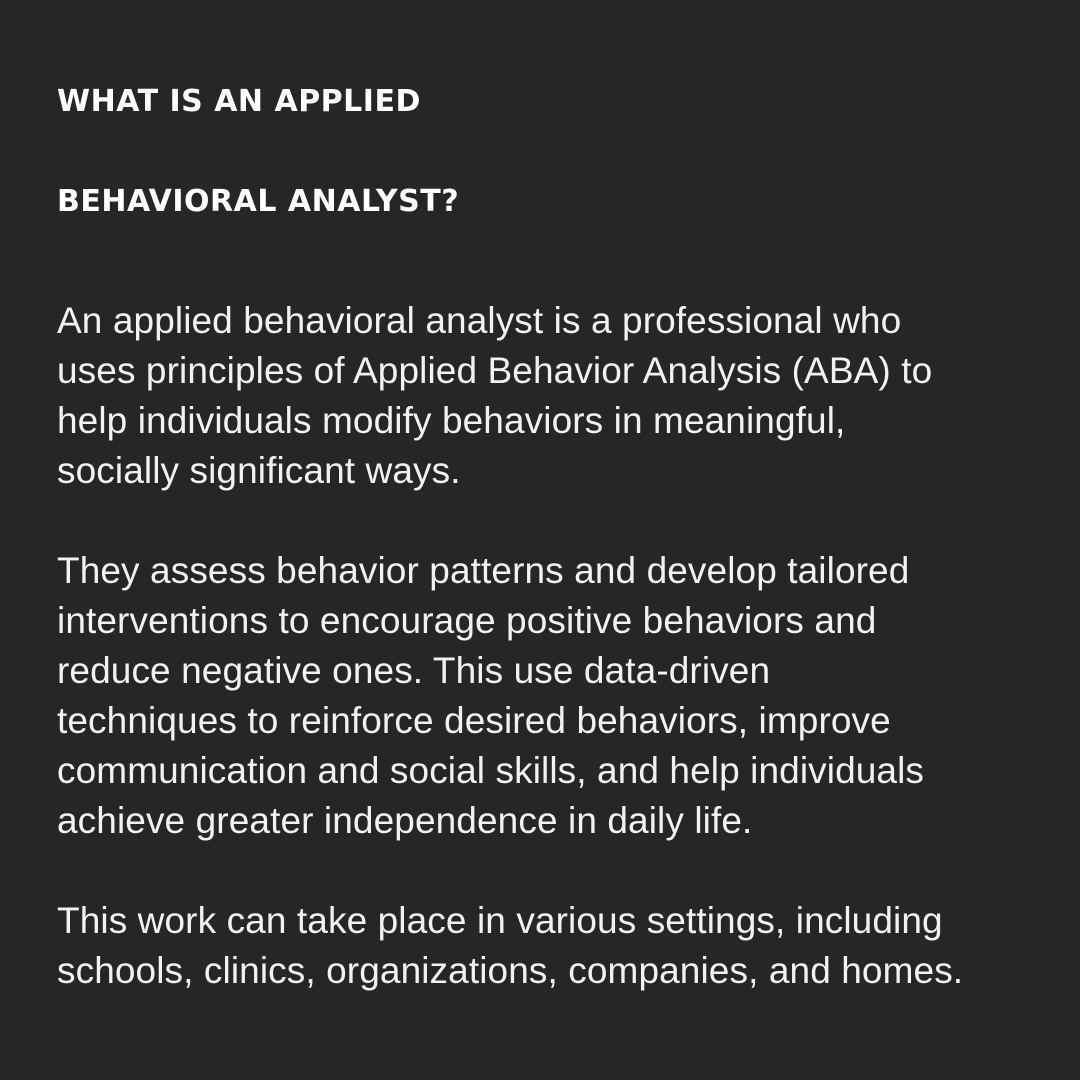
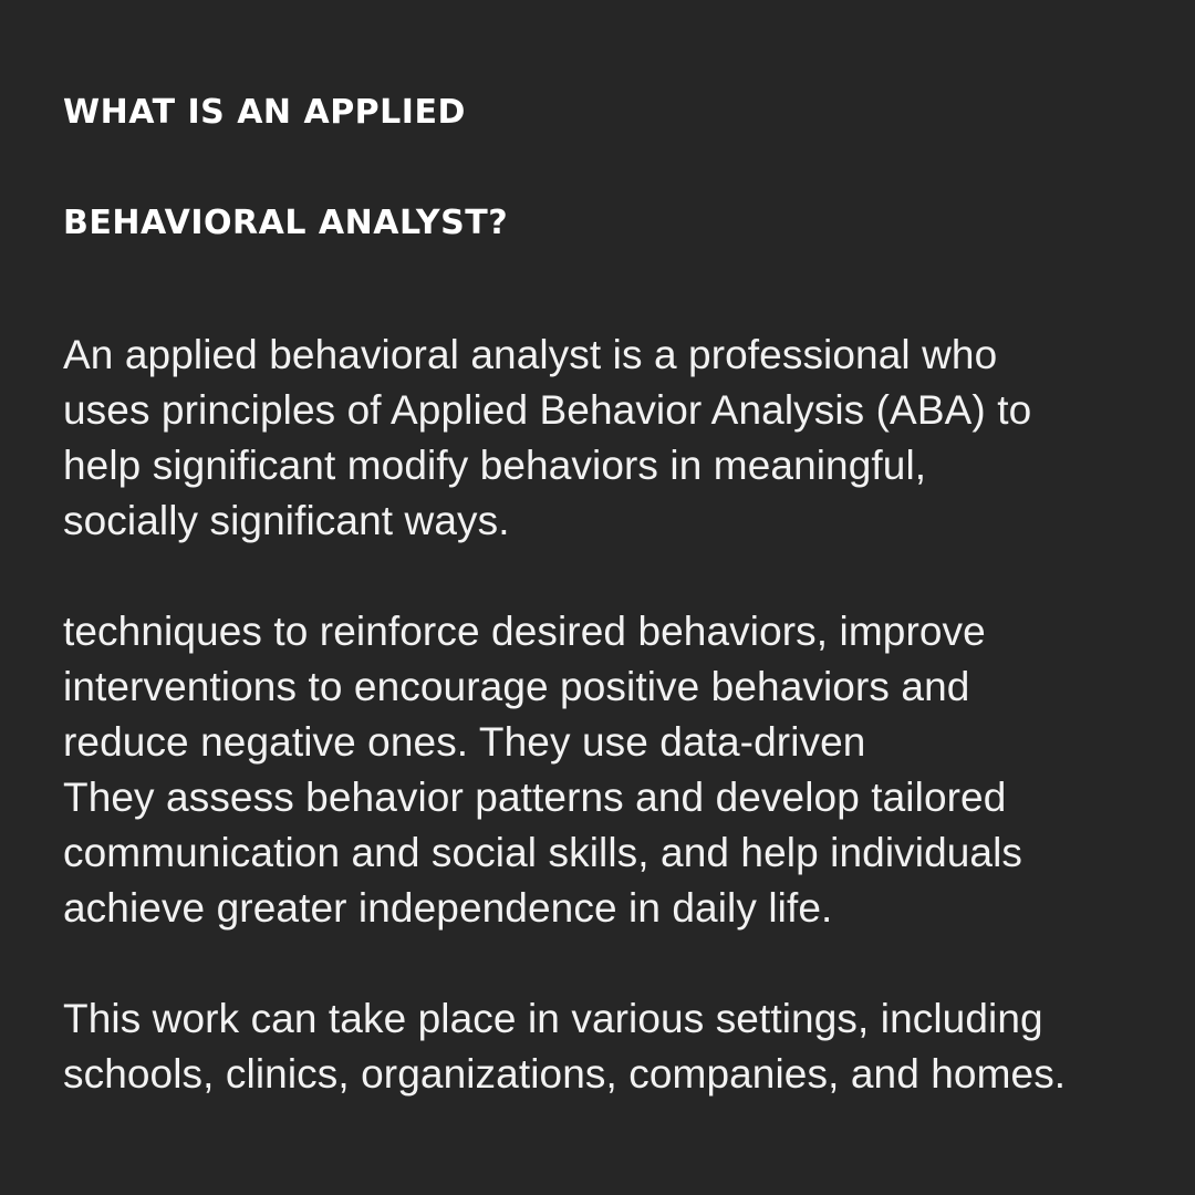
  WHAT IS AN APPLIED
  BEHAVIORAL ANALYST?
  An applied behavioral analyst is a professional who
  uses principles of Applied Behavior Analysis (ABA) to
- help individuals modify behaviors in meaningful,
+ help significant modify behaviors in meaningful,
  socially significant ways.
- They assess behavior patterns and develop tailored
+ techniques to reinforce desired behaviors, improve
  interventions to encourage positive behaviors and
- reduce negative ones. This use data-driven
+ reduce negative ones. They use data-driven
- techniques to reinforce desired behaviors, improve
+ They assess behavior patterns and develop tailored
  communication and social skills, and help individuals
  achieve greater independence in daily life.
  This work can take place in various settings, including
  schools, clinics, organizations, companies, and homes.
